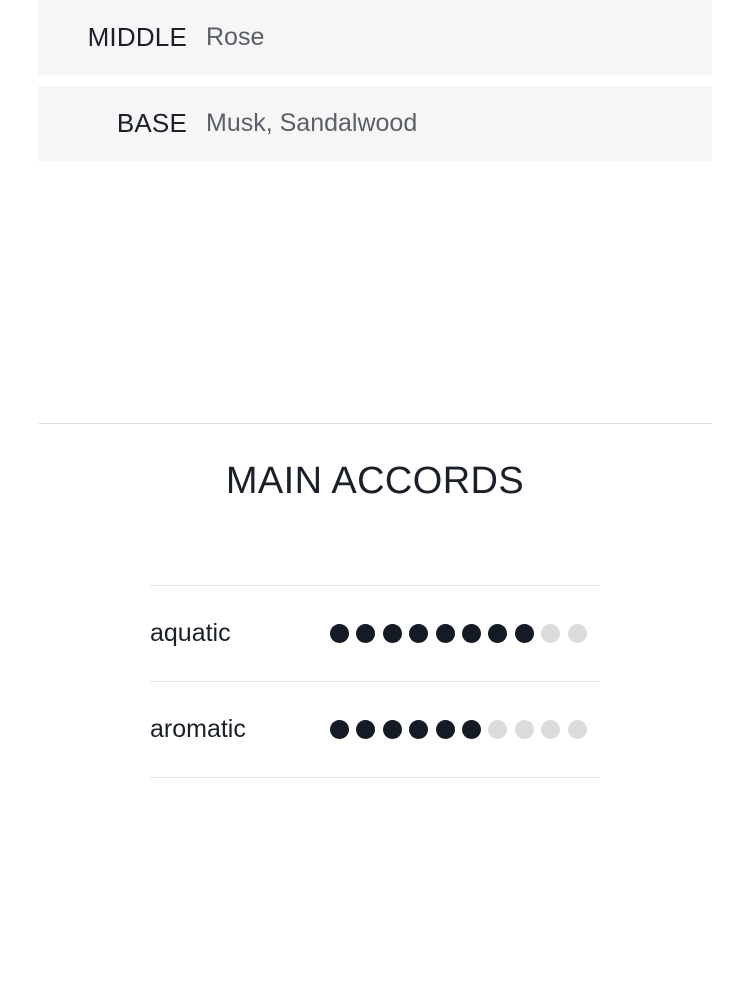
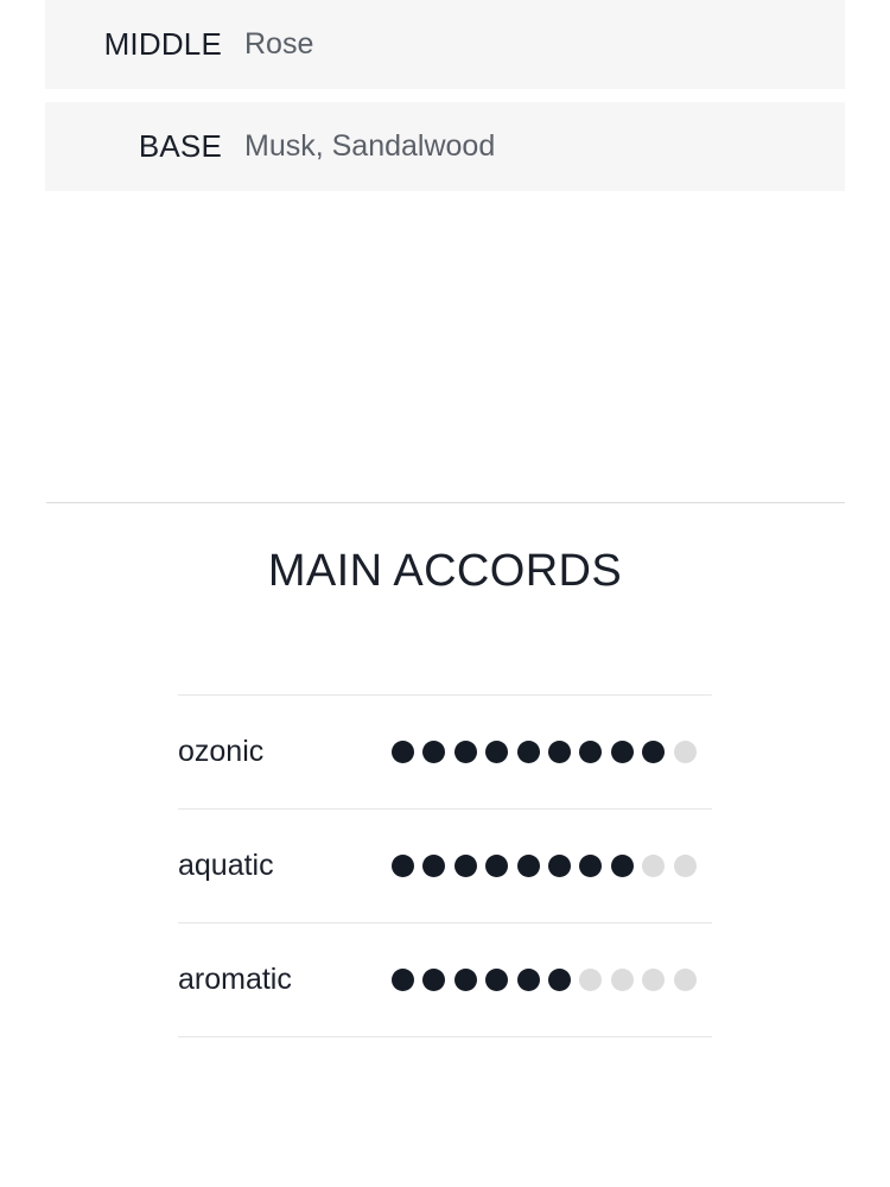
  MIDDLE
  Rose
  BASE
  Musk, Sandalwood
  MAIN ACCORDS
+ ozonic
  aquatic
  aromatic
